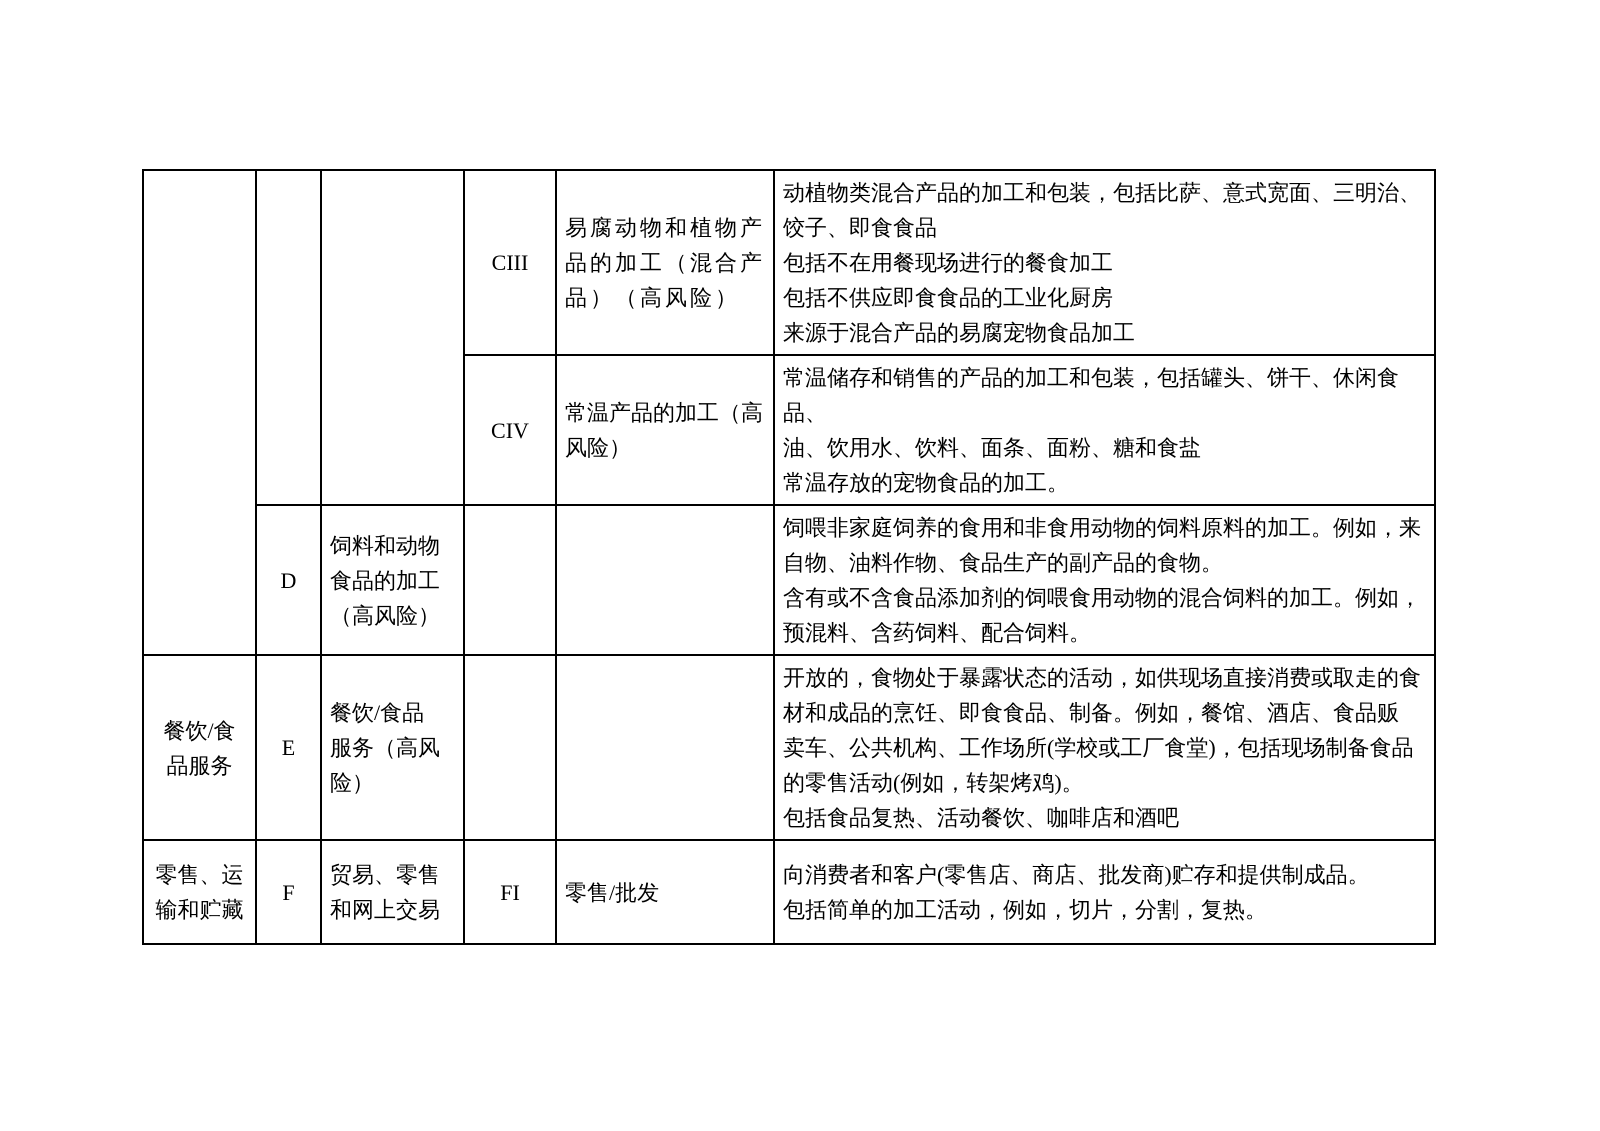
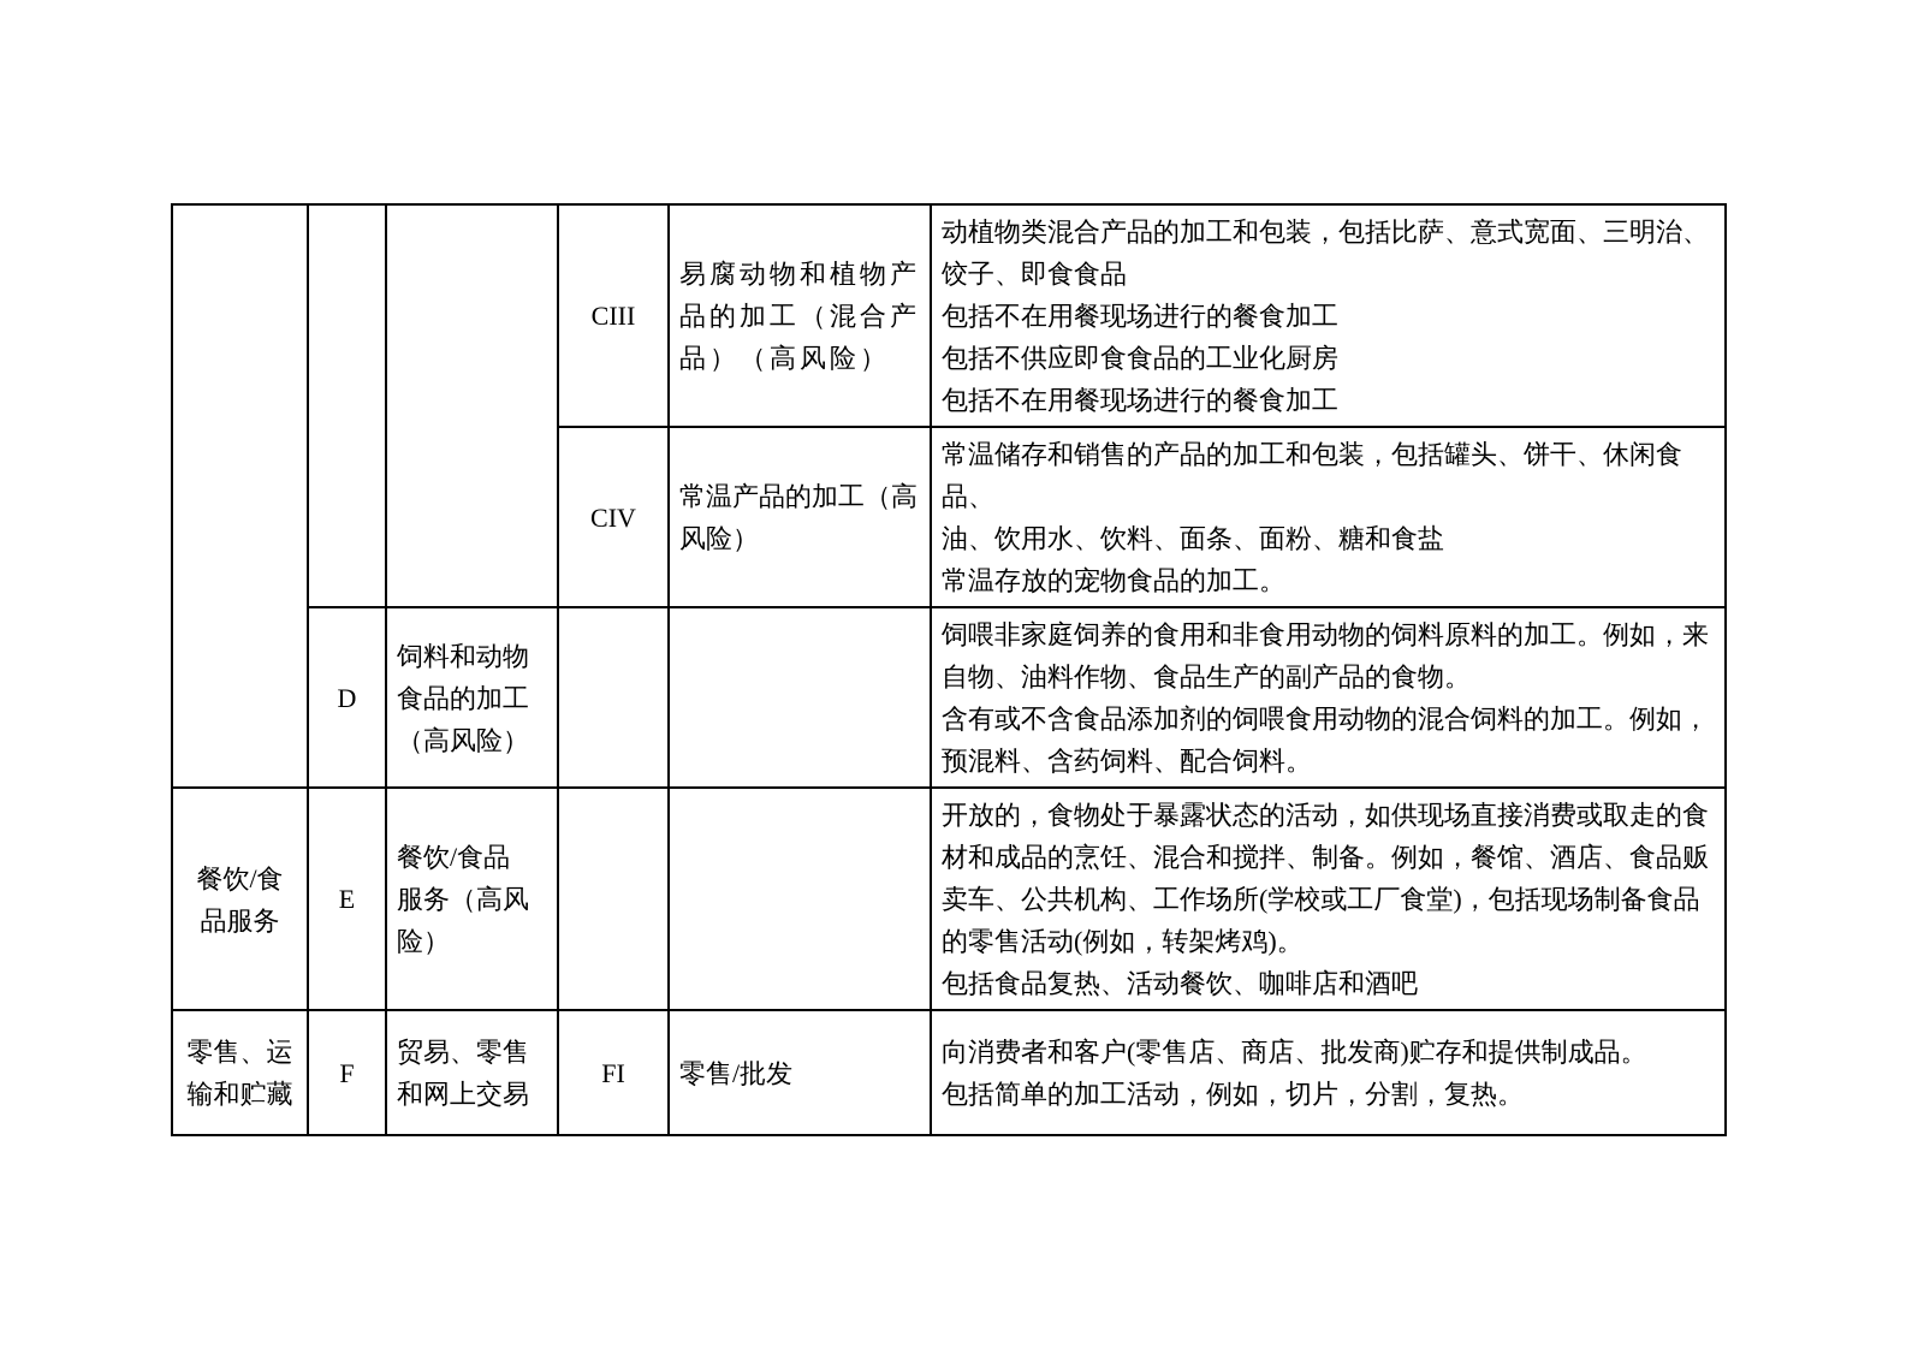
- 			CIII	易腐动物和植物产 品的加工（混合产 品）（高风险）	动植物类混合产品的加工和包装，包括比萨、意式宽面、三明治、 饺子、即食食品 包括不在用餐现场进行的餐食加工 包括不供应即食食品的工业化厨房 来源于混合产品的易腐宠物食品加工
+ 			CIII	易腐动物和植物产 品的加工（混合产 品）（高风险）	动植物类混合产品的加工和包装，包括比萨、意式宽面、三明治、 饺子、即食食品 包括不在用餐现场进行的餐食加工 包括不供应即食食品的工业化厨房 包括不在用餐现场进行的餐食加工
  CIV	常温产品的加工（高 风险）	常温储存和销售的产品的加工和包装，包括罐头、饼干、休闲食品、 油、饮用水、饮料、面条、面粉、糖和食盐 常温存放的宠物食品的加工。
  D	饲料和动物 食品的加工 （高风险）			饲喂非家庭饲养的食用和非食用动物的饲料原料的加工。例如，来 自物、油料作物、食品生产的副产品的食物。 含有或不含食品添加剂的饲喂食用动物的混合饲料的加工。例如， 预混料、含药饲料、配合饲料。
- 餐饮/食 品服务	E	餐饮/食品 服务（高风 险）			开放的，食物处于暴露状态的活动，如供现场直接消费或取走的食 材和成品的烹饪、即食食品、制备。例如，餐馆、酒店、食品贩 卖车、公共机构、工作场所(学校或工厂食堂)，包括现场制备食品 的零售活动(例如，转架烤鸡)。 包括食品复热、活动餐饮、咖啡店和酒吧
+ 餐饮/食 品服务	E	餐饮/食品 服务（高风 险）			开放的，食物处于暴露状态的活动，如供现场直接消费或取走的食 材和成品的烹饪、混合和搅拌、制备。例如，餐馆、酒店、食品贩 卖车、公共机构、工作场所(学校或工厂食堂)，包括现场制备食品 的零售活动(例如，转架烤鸡)。 包括食品复热、活动餐饮、咖啡店和酒吧
  零售、运 输和贮藏	F	贸易、零售 和网上交易	FI	零售/批发	向消费者和客户(零售店、商店、批发商)贮存和提供制成品。 包括简单的加工活动，例如，切片，分割，复热。
